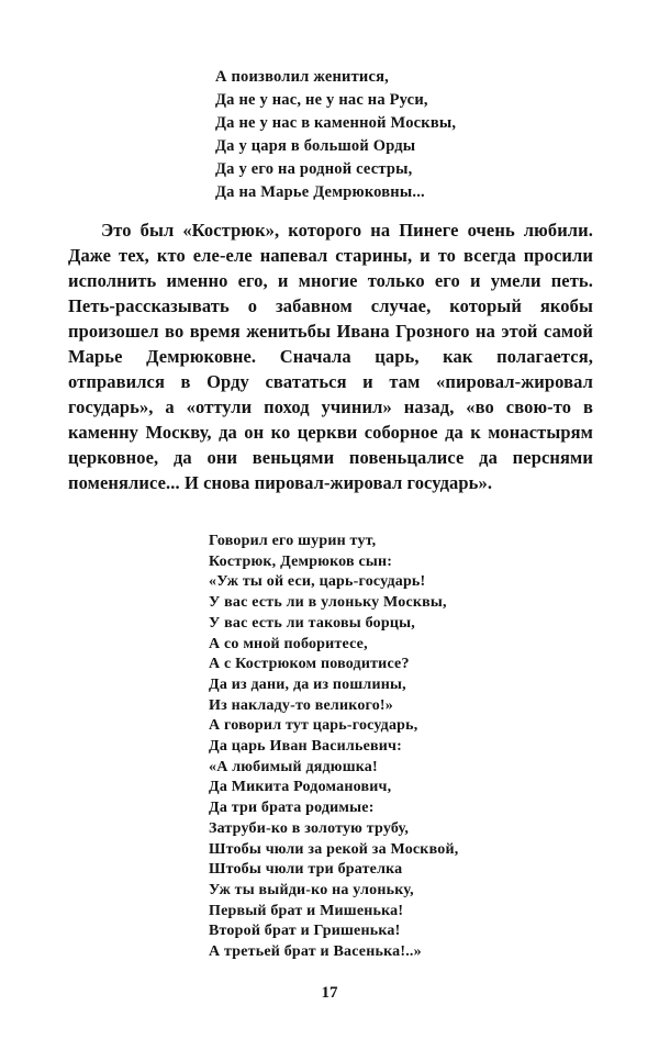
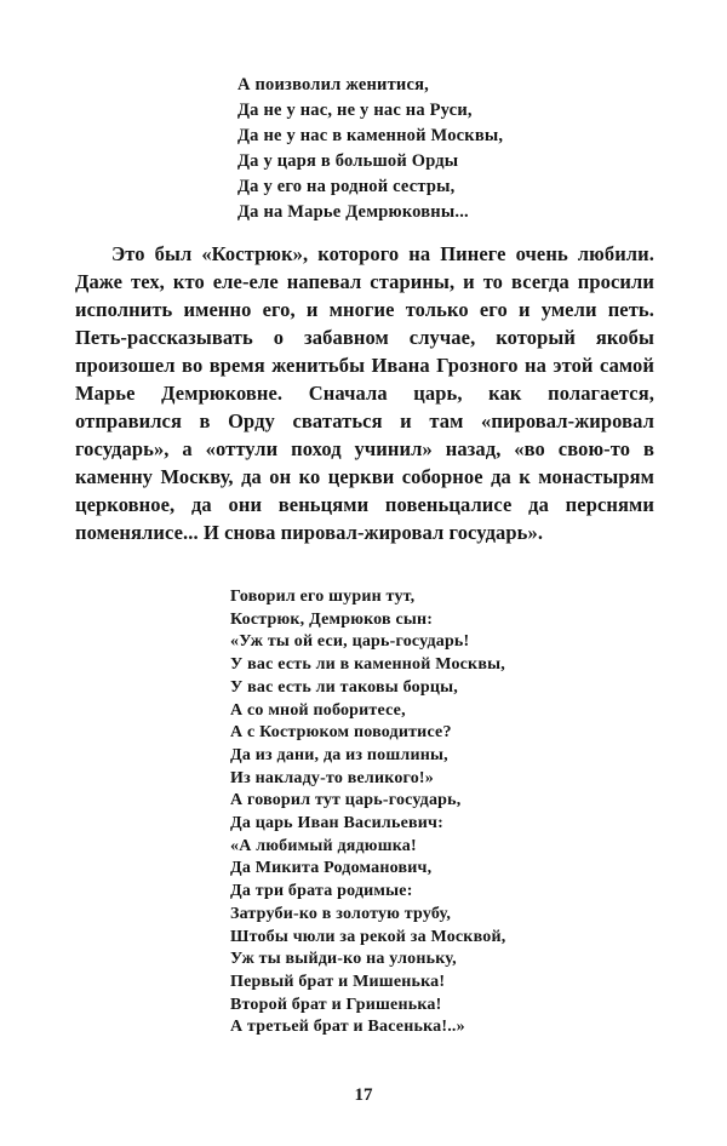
  А поизволил женитися,
  Да не у нас, не у нас на Руси,
  Да не у нас в каменной Москвы,
  Да у царя в большой Орды
  Да у его на родной сестры,
  Да на Марье Демрюковны...
  Это был «Кострюк», которого на Пинеге очень любили. Даже тех, кто еле-еле напевал старины, и то всегда просили исполнить именно его, и многие только его и умели петь. Петь-рассказывать о забавном случае, который якобы произошел во время женитьбы Ивана Грозного на этой самой Марье Демрюковне. Сначала царь, как полагается, отправился в Орду свататься и там «пировал-жировал государь», а «оттули поход учинил» назад, «во свою-то в каменну Москву, да он ко церкви соборное да к монастырям церковное, да они веньцями повеньцалисе да перснями поменялисе... И снова пировал-жировал государь».
  Говорил его шурин тут,
  Кострюк, Демрюков сын:
  «Уж ты ой еси, царь-государь!
- У вас есть ли в улоньку Москвы,
+ У вас есть ли в каменной Москвы,
  У вас есть ли таковы борцы,
  А со мной поборитесе,
  А с Кострюком поводитисе?
  Да из дани, да из пошлины,
  Из накладу-то великого!»
  А говорил тут царь-государь,
  Да царь Иван Васильевич:
  «А любимый дядюшка!
  Да Микита Родоманович,
  Да три брата родимые:
  Затруби-ко в золотую трубу,
  Штобы чюли за рекой за Москвой,
- Штобы чюли три брателка
  Уж ты выйди-ко на улоньку,
  Первый брат и Мишенька!
  Второй брат и Гришенька!
  А третьей брат и Васенька!..»
  17
